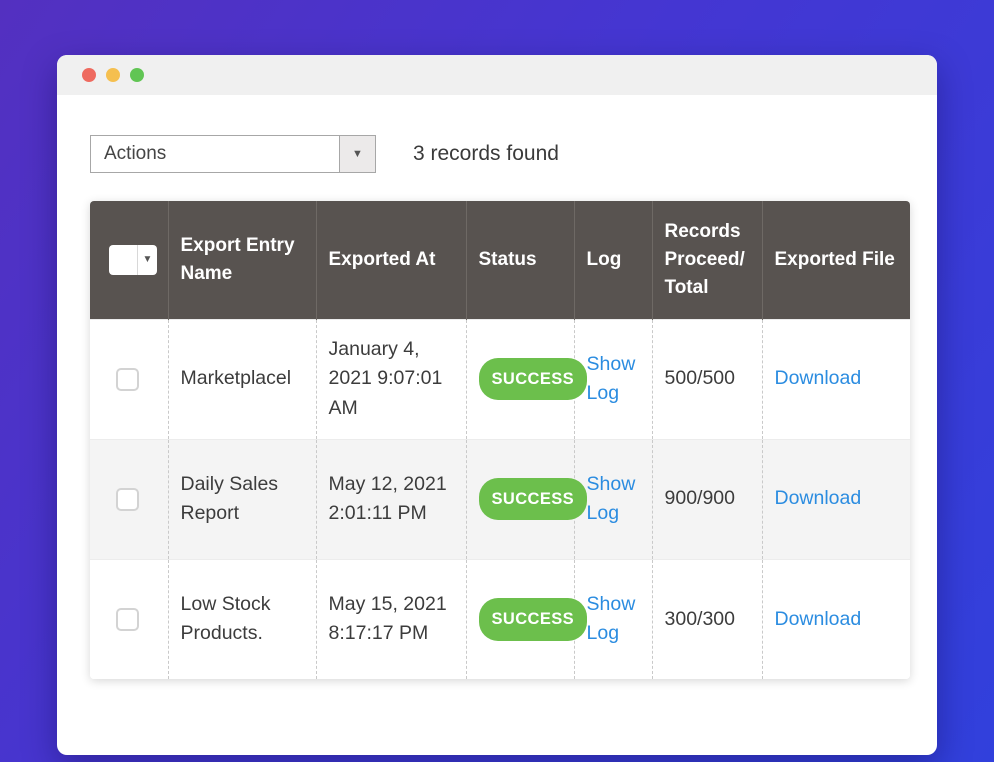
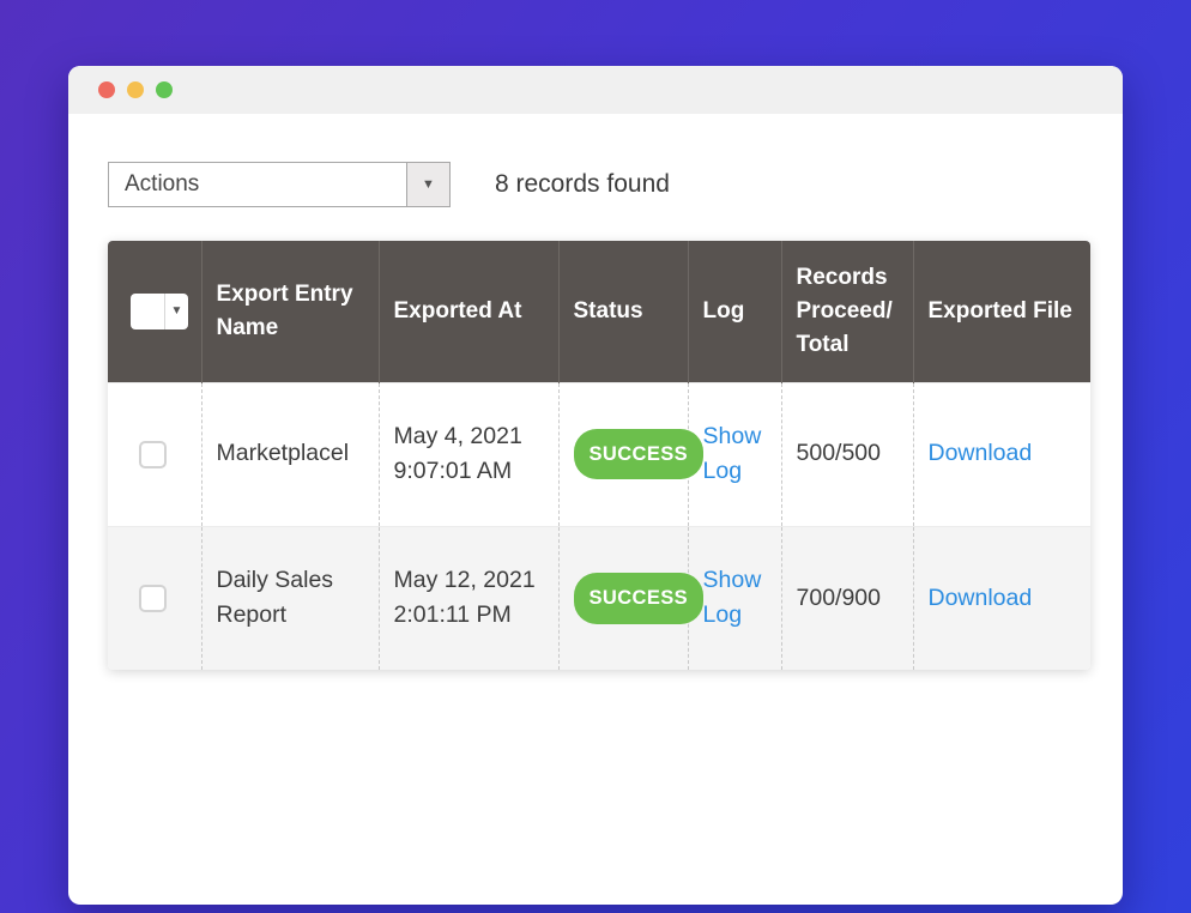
  Actions
  ▼
- 3 records found
+ 8 records found
  ▼	Export Entry Name	Exported At	Status	Log	Records Proceed/ Total	Exported File
- 	Marketplacel	January 4, 2021 9:07:01 AM	SUCCESS	Show Log	500/500	Download
+ 	Marketplacel	May 4, 2021 9:07:01 AM	SUCCESS	Show Log	500/500	Download
- 	Daily Sales Report	May 12, 2021 2:01:11 PM	SUCCESS	Show Log	900/900	Download
+ 	Daily Sales Report	May 12, 2021 2:01:11 PM	SUCCESS	Show Log	700/900	Download
- 	Low Stock Products.	May 15, 2021 8:17:17 PM	SUCCESS	Show Log	300/300	Download
